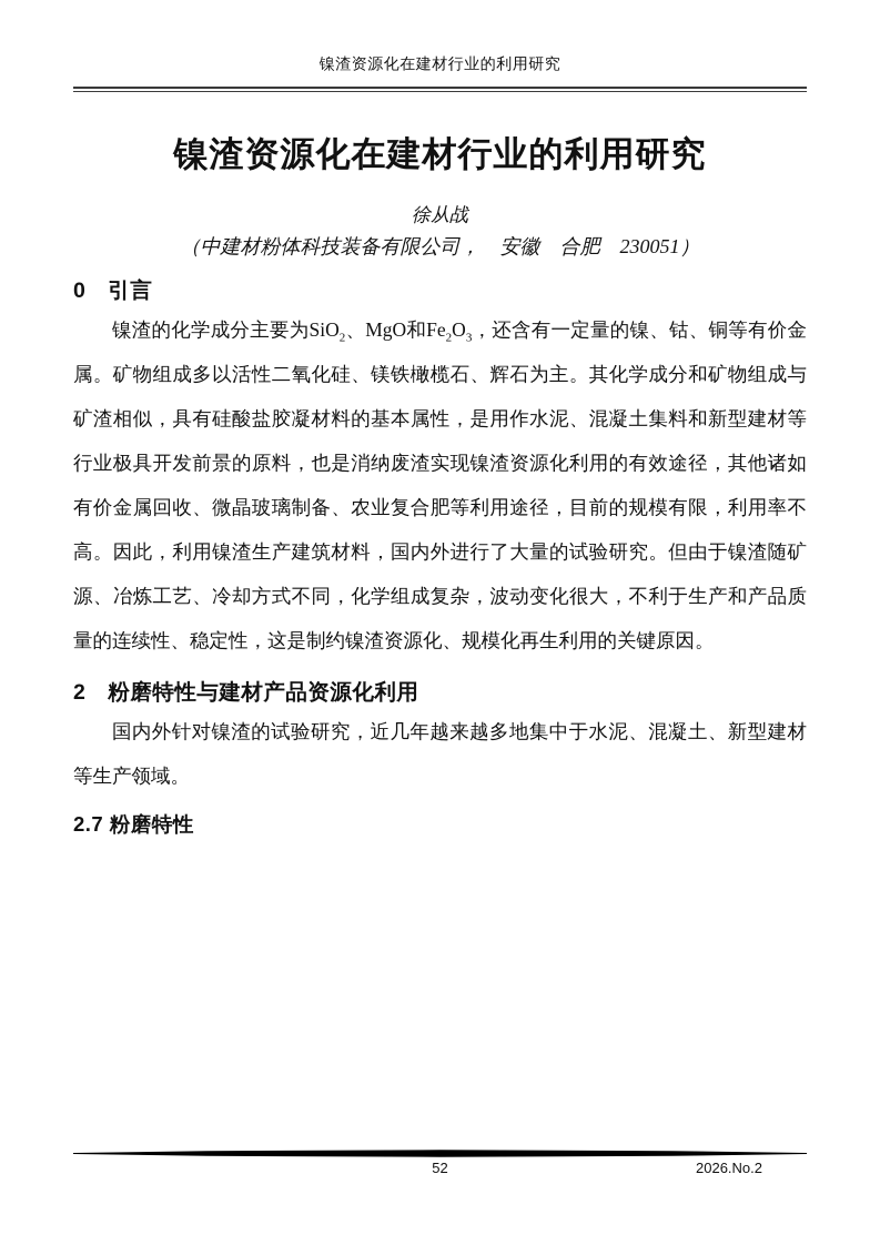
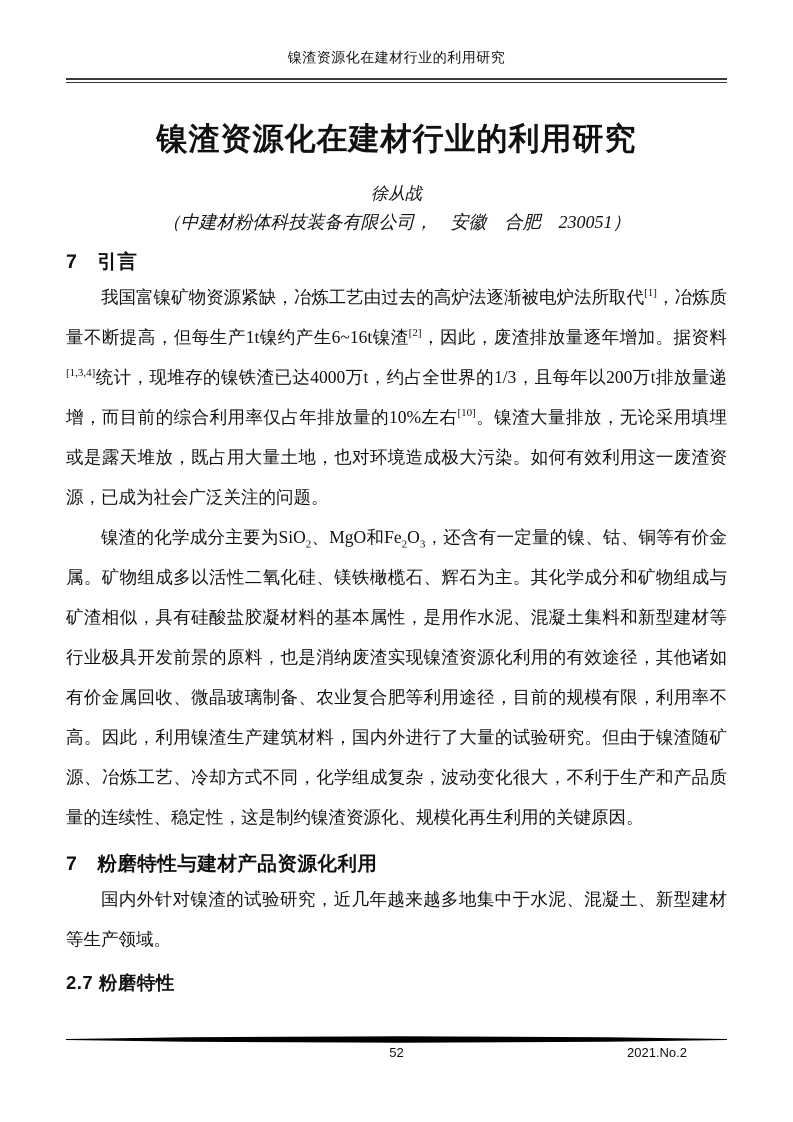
  镍渣资源化在建材行业的利用研究
  镍渣资源化在建材行业的利用研究
  徐从战
  （中建材粉体科技装备有限公司， 安徽 合肥 230051）
- 0 引言
+ 7 引言
+ 我国富镍矿物资源紧缺，冶炼工艺由过去的高炉法逐渐被电炉法所取代[1]，冶炼质量不断提高，但每生产1t镍约产生6~16t镍渣[2]，因此，废渣排放量逐年增加。据资料[1,3,4]统计，现堆存的镍铁渣已达4000万t，约占全世界的1/3，且每年以200万t排放量递增，而目前的综合利用率仅占年排放量的10%左右[10]。镍渣大量排放，无论采用填埋或是露天堆放，既占用大量土地，也对环境造成极大污染。如何有效利用这一废渣资源，已成为社会广泛关注的问题。
  镍渣的化学成分主要为SiO2、MgO和Fe2O3，还含有一定量的镍、钴、铜等有价金属。矿物组成多以活性二氧化硅、镁铁橄榄石、辉石为主。其化学成分和矿物组成与矿渣相似，具有硅酸盐胶凝材料的基本属性，是用作水泥、混凝土集料和新型建材等行业极具开发前景的原料，也是消纳废渣实现镍渣资源化利用的有效途径，其他诸如有价金属回收、微晶玻璃制备、农业复合肥等利用途径，目前的规模有限，利用率不高。因此，利用镍渣生产建筑材料，国内外进行了大量的试验研究。但由于镍渣随矿源、冶炼工艺、冷却方式不同，化学组成复杂，波动变化很大，不利于生产和产品质量的连续性、稳定性，这是制约镍渣资源化、规模化再生利用的关键原因。
- 2 粉磨特性与建材产品资源化利用
+ 7 粉磨特性与建材产品资源化利用
  国内外针对镍渣的试验研究，近几年越来越多地集中于水泥、混凝土、新型建材等生产领域。
  2.7 粉磨特性
  52
- 2026.No.2
+ 2021.No.2
